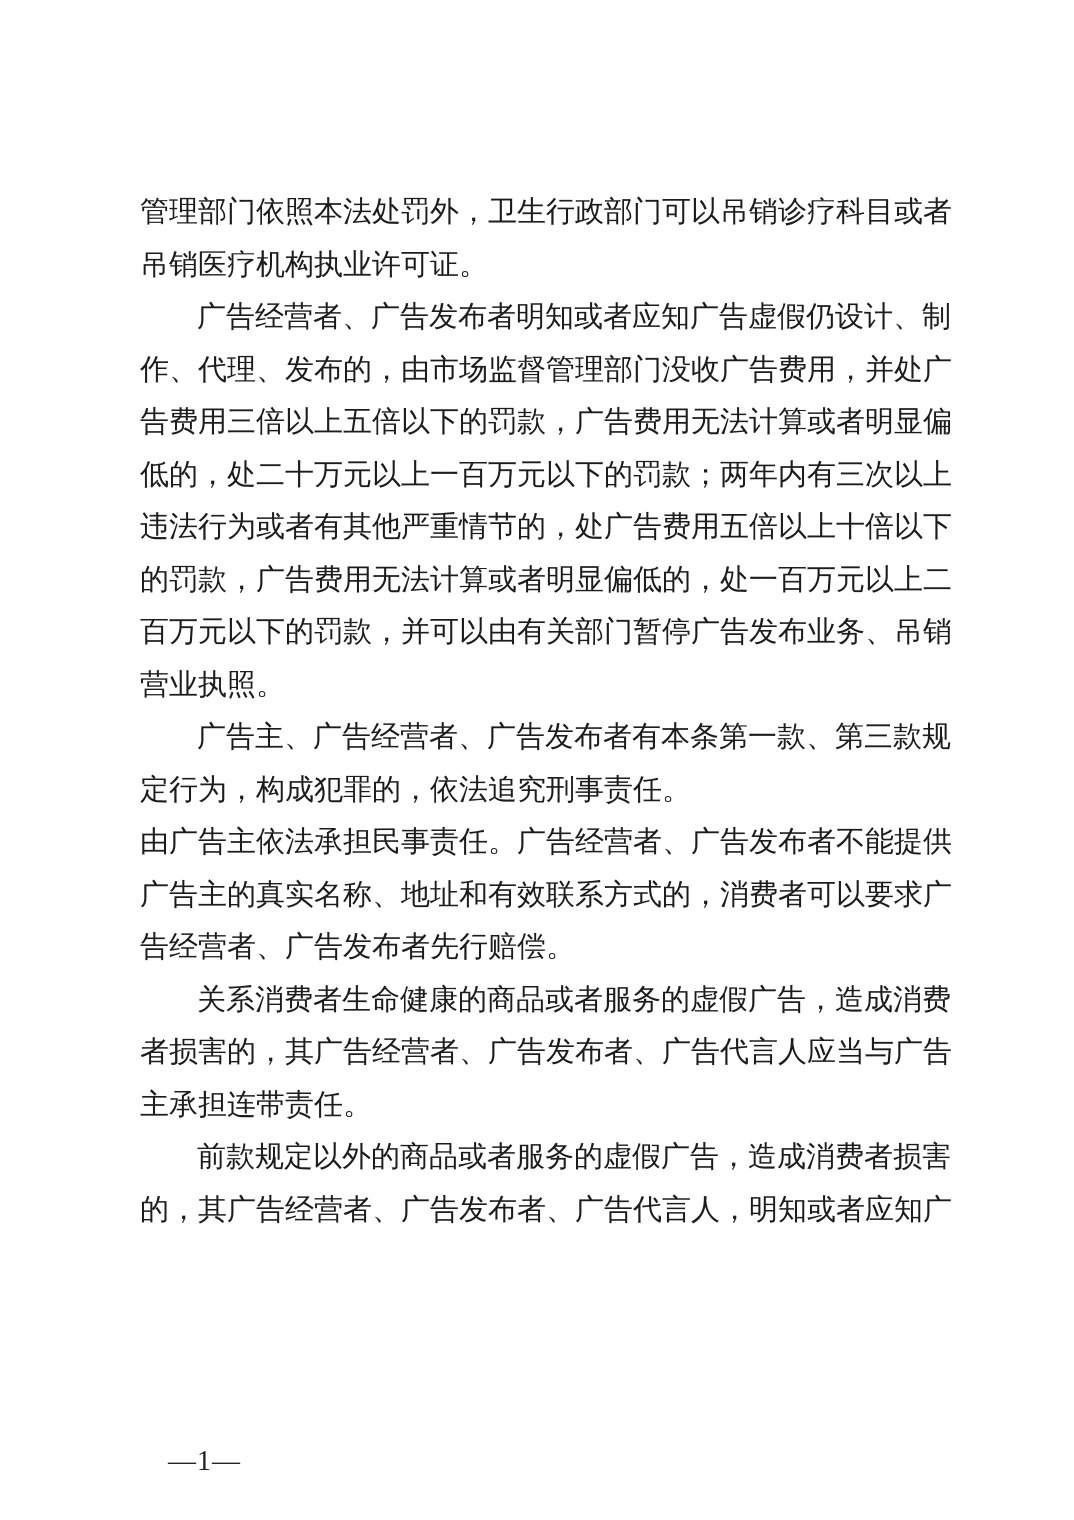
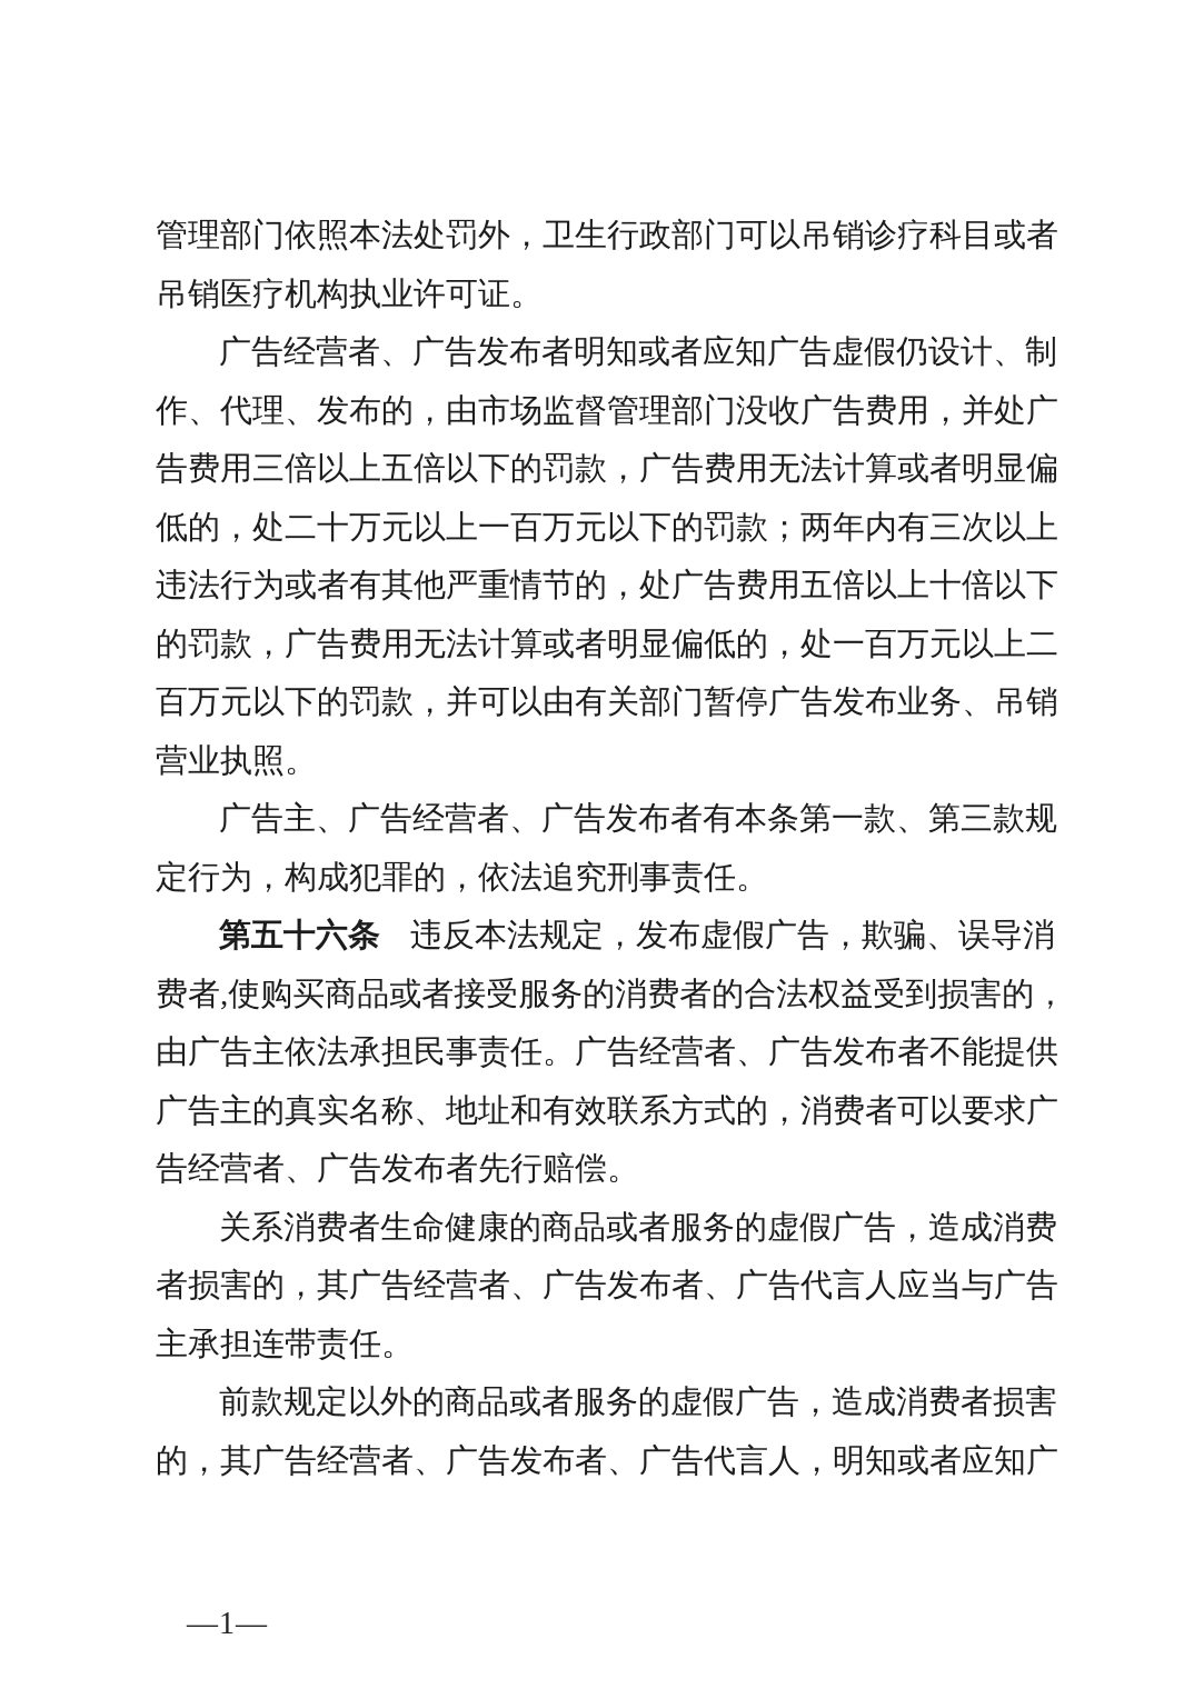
  管理部门依照本法处罚外，卫生行政部门可以吊销诊疗科目或者
  吊销医疗机构执业许可证。
  广告经营者、广告发布者明知或者应知广告虚假仍设计、制
  作、代理、发布的，由市场监督管理部门没收广告费用，并处广
  告费用三倍以上五倍以下的罚款，广告费用无法计算或者明显偏
  低的，处二十万元以上一百万元以下的罚款；两年内有三次以上
  违法行为或者有其他严重情节的，处广告费用五倍以上十倍以下
  的罚款，广告费用无法计算或者明显偏低的，处一百万元以上二
  百万元以下的罚款，并可以由有关部门暂停广告发布业务、吊销
  营业执照。
  广告主、广告经营者、广告发布者有本条第一款、第三款规
  定行为，构成犯罪的，依法追究刑事责任。
+ 第五十六条 违反本法规定，发布虚假广告，欺骗、误导消
+ 费者,使购买商品或者接受服务的消费者的合法权益受到损害的，
  由广告主依法承担民事责任。广告经营者、广告发布者不能提供
  广告主的真实名称、地址和有效联系方式的，消费者可以要求广
  告经营者、广告发布者先行赔偿。
  关系消费者生命健康的商品或者服务的虚假广告，造成消费
  者损害的，其广告经营者、广告发布者、广告代言人应当与广告
  主承担连带责任。
  前款规定以外的商品或者服务的虚假广告，造成消费者损害
  的，其广告经营者、广告发布者、广告代言人，明知或者应知广
  —1—
